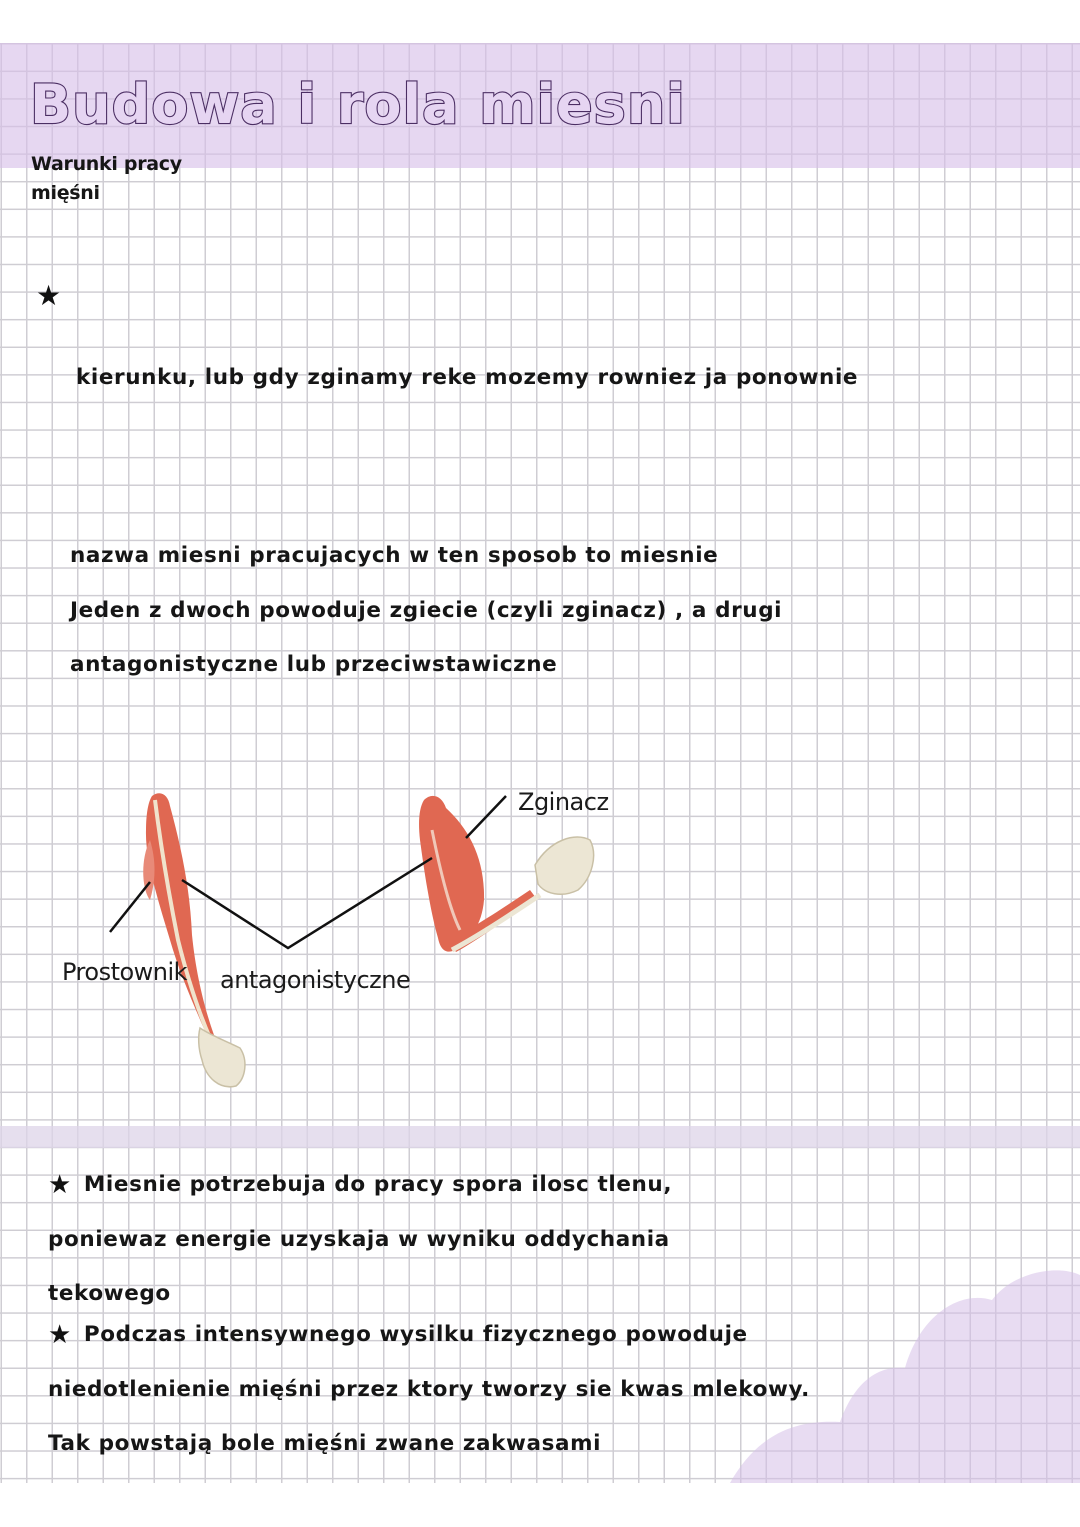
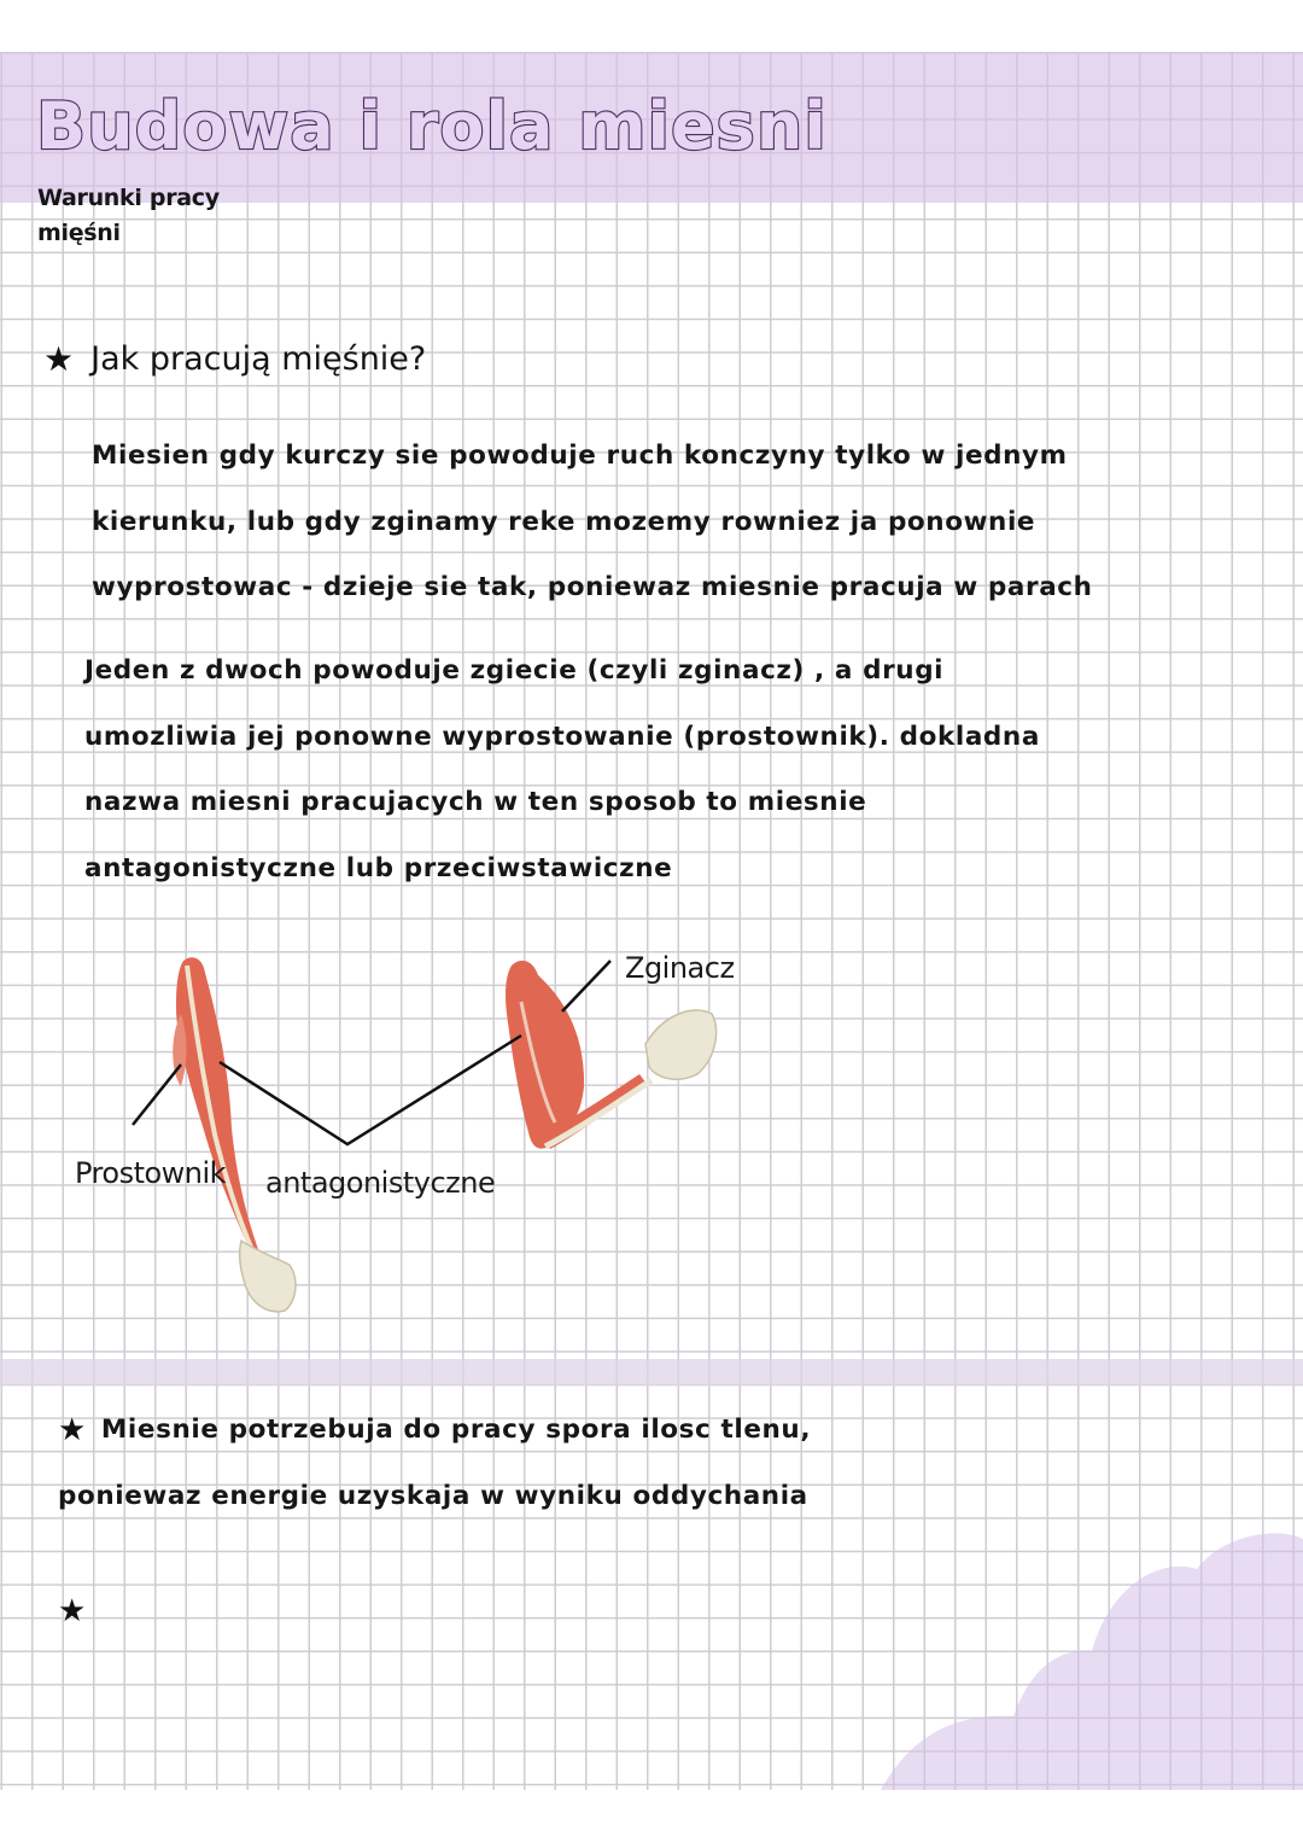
  Budowa i rola miesni
  Warunki pracy
  mięśni
  ★
+ Jak pracują mięśnie?
+ Miesien gdy kurczy sie powoduje ruch konczyny tylko w jednym
  kierunku, lub gdy zginamy reke mozemy rowniez ja ponownie
+ wyprostowac - dzieje sie tak, poniewaz miesnie pracuja w parach
- nazwa miesni pracujacych w ten sposob to miesnie
+ Jeden z dwoch powoduje zgiecie (czyli zginacz) , a drugi
+ umozliwia jej ponowne wyprostowanie (prostownik). dokladna
- Jeden z dwoch powoduje zgiecie (czyli zginacz) , a drugi
+ nazwa miesni pracujacych w ten sposob to miesnie
  antagonistyczne lub przeciwstawiczne
  Prostownik
  antagonistyczne
  Zginacz
  ★
  Miesnie potrzebuja do pracy spora ilosc tlenu,
  poniewaz energie uzyskaja w wyniku oddychania
- tekowego
  ★
- Podczas intensywnego wysilku fizycznego powoduje
- niedotlenienie mięśni przez ktory tworzy sie kwas mlekowy.
- Tak powstają bole mięśni zwane zakwasami
